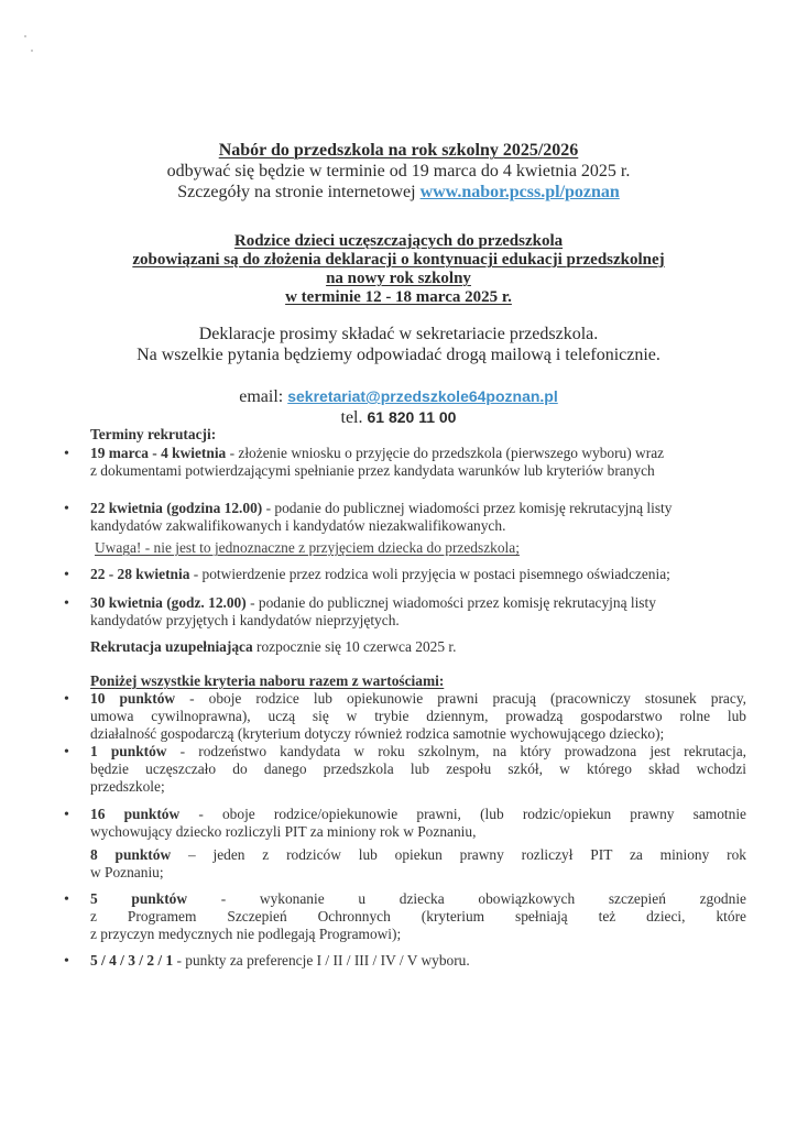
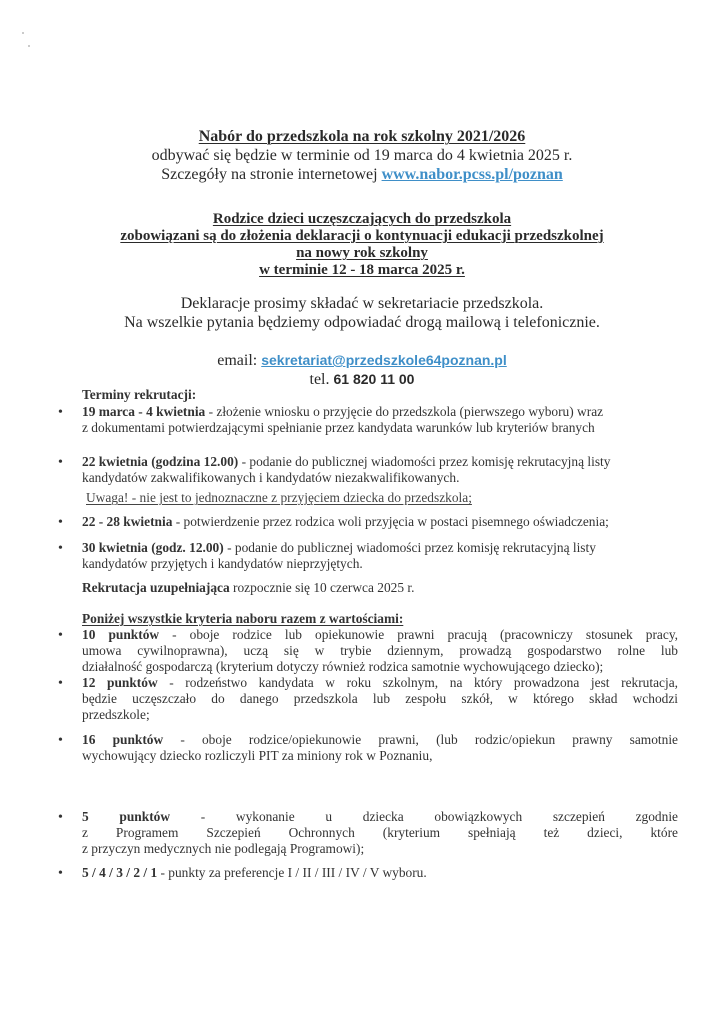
- Nabór do przedszkola na rok szkolny 2025/2026
+ Nabór do przedszkola na rok szkolny 2021/2026
  odbywać się będzie w terminie od 19 marca do 4 kwietnia 2025 r.
  Szczegóły na stronie internetowej www.nabor.pcss.pl/poznan
  Rodzice dzieci uczęszczających do przedszkola
  zobowiązani są do złożenia deklaracji o kontynuacji edukacji przedszkolnej
  na nowy rok szkolny
  w terminie 12 - 18 marca 2025 r.
  Deklaracje prosimy składać w sekretariacie przedszkola.
  Na wszelkie pytania będziemy odpowiadać drogą mailową i telefonicznie.
  email: sekretariat@przedszkole64poznan.pl
  tel. 61 820 11 00
  Terminy rekrutacji:
  •
  19 marca - 4 kwietnia - złożenie wniosku o przyjęcie do przedszkola (pierwszego wyboru) wraz
  z dokumentami potwierdzającymi spełnianie przez kandydata warunków lub kryteriów branych
  •
  22 kwietnia (godzina 12.00) - podanie do publicznej wiadomości przez komisję rekrutacyjną listy
  kandydatów zakwalifikowanych i kandydatów niezakwalifikowanych.
  Uwaga! - nie jest to jednoznaczne z przyjęciem dziecka do przedszkola;
  •
  22 - 28 kwietnia - potwierdzenie przez rodzica woli przyjęcia w postaci pisemnego oświadczenia;
  •
  30 kwietnia (godz. 12.00) - podanie do publicznej wiadomości przez komisję rekrutacyjną listy
  kandydatów przyjętych i kandydatów nieprzyjętych.
  Rekrutacja uzupełniająca rozpocznie się 10 czerwca 2025 r.
  Poniżej wszystkie kryteria naboru razem z wartościami:
  •
  10 punktów - oboje rodzice lub opiekunowie prawni pracują (pracowniczy stosunek pracy,
  umowa cywilnoprawna), uczą się w trybie dziennym, prowadzą gospodarstwo rolne lub
  działalność gospodarczą (kryterium dotyczy również rodzica samotnie wychowującego dziecko);
  •
- 1 punktów - rodzeństwo kandydata w roku szkolnym, na który prowadzona jest rekrutacja,
+ 12 punktów - rodzeństwo kandydata w roku szkolnym, na który prowadzona jest rekrutacja,
  będzie uczęszczało do danego przedszkola lub zespołu szkół, w którego skład wchodzi
  przedszkole;
  •
  16 punktów - oboje rodzice/opiekunowie prawni, (lub rodzic/opiekun prawny samotnie
  wychowujący dziecko rozliczyli PIT za miniony rok w Poznaniu,
- 8 punktów – jeden z rodziców lub opiekun prawny rozliczył PIT za miniony rok
- w Poznaniu;
  •
  5 punktów - wykonanie u dziecka obowiązkowych szczepień zgodnie
  z Programem Szczepień Ochronnych (kryterium spełniają też dzieci, które
  z przyczyn medycznych nie podlegają Programowi);
  •
  5 / 4 / 3 / 2 / 1 - punkty za preferencje I / II / III / IV / V wyboru.
